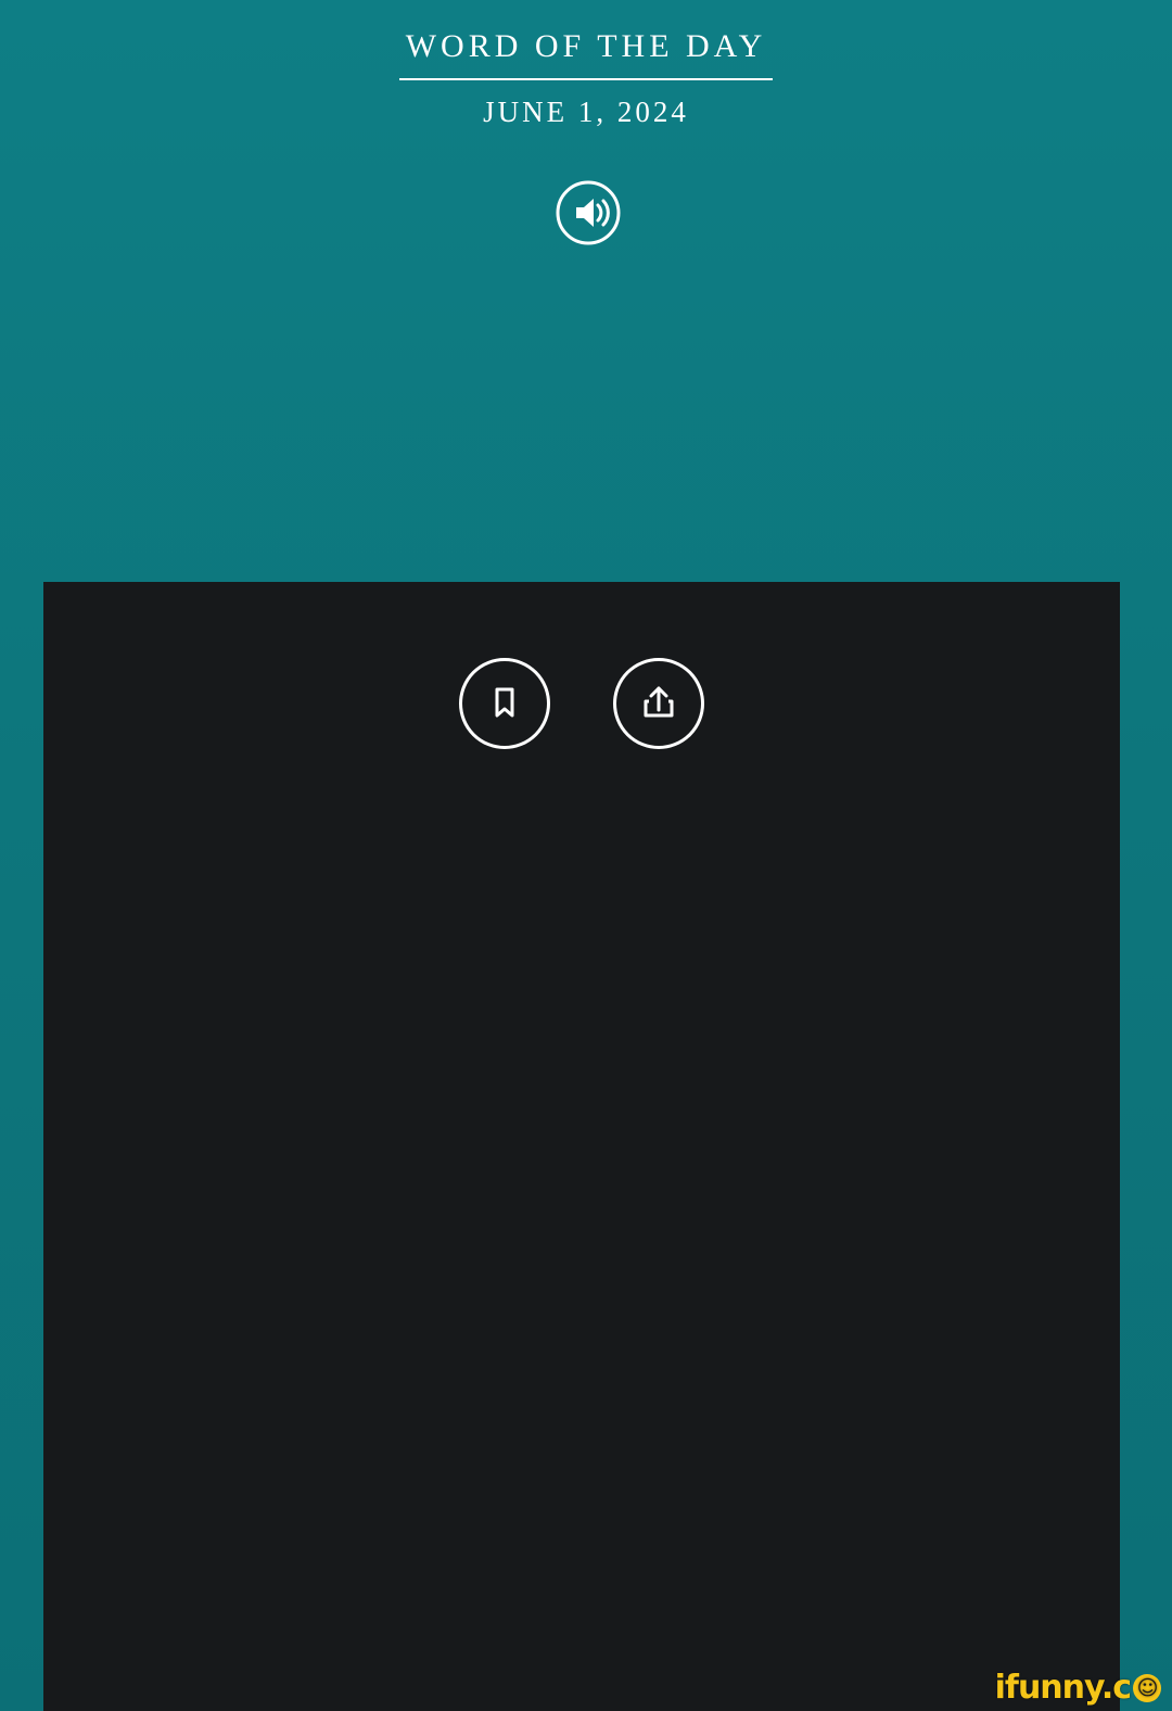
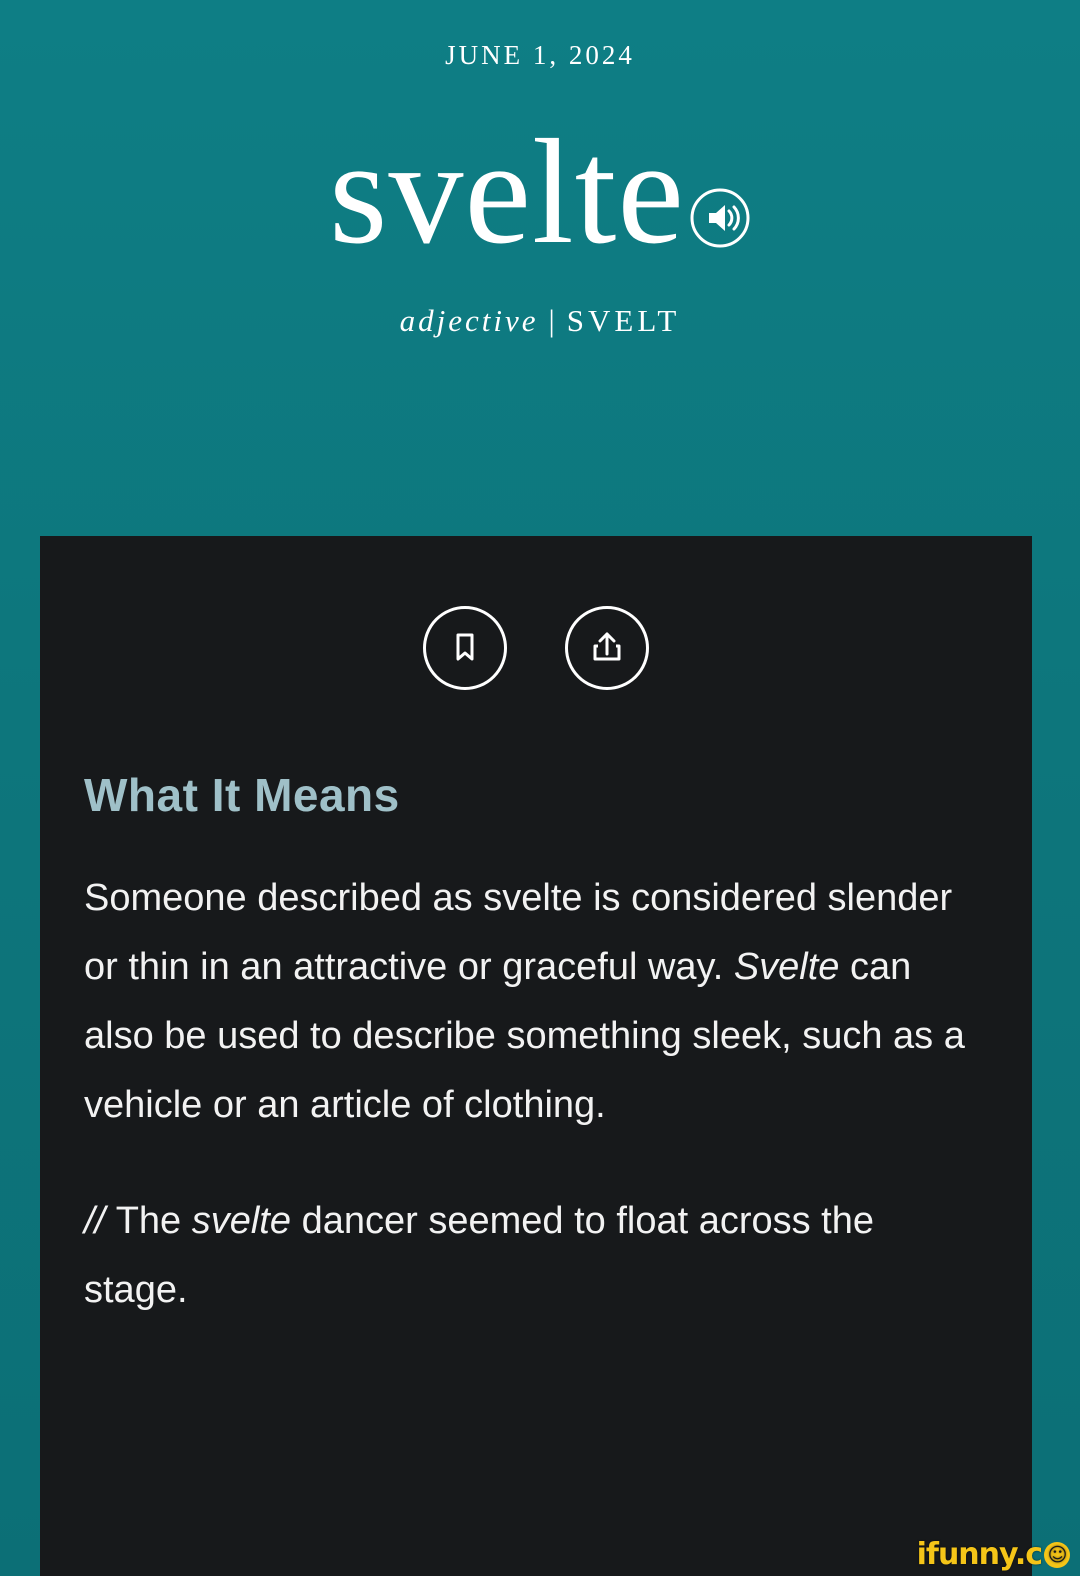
- WORD OF THE DAY
  JUNE 1, 2024
+ svelte
+ adjective | SVELT
+ What It Means
+ Someone described as svelte is considered slender or thin in an attractive or graceful way. Svelte can also be used to describe something sleek, such as a vehicle or an article of clothing.
+ // The svelte dancer seemed to float across the stage.
  ifunny.c
  ☺
